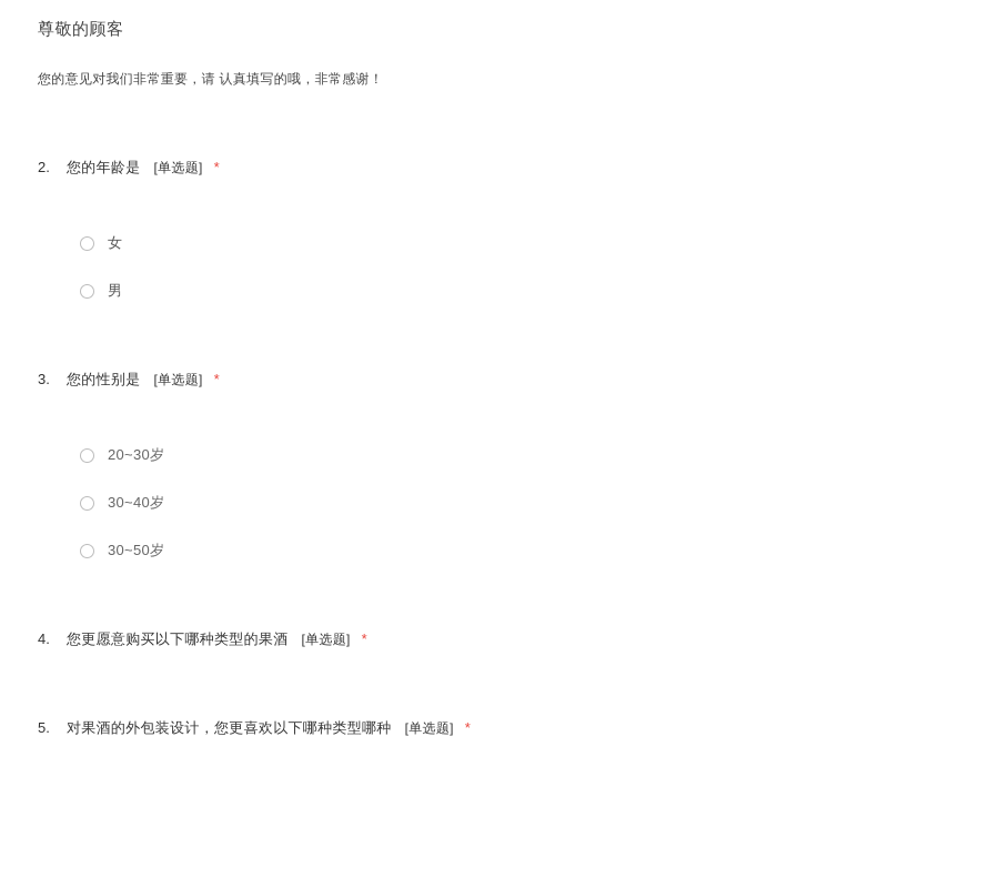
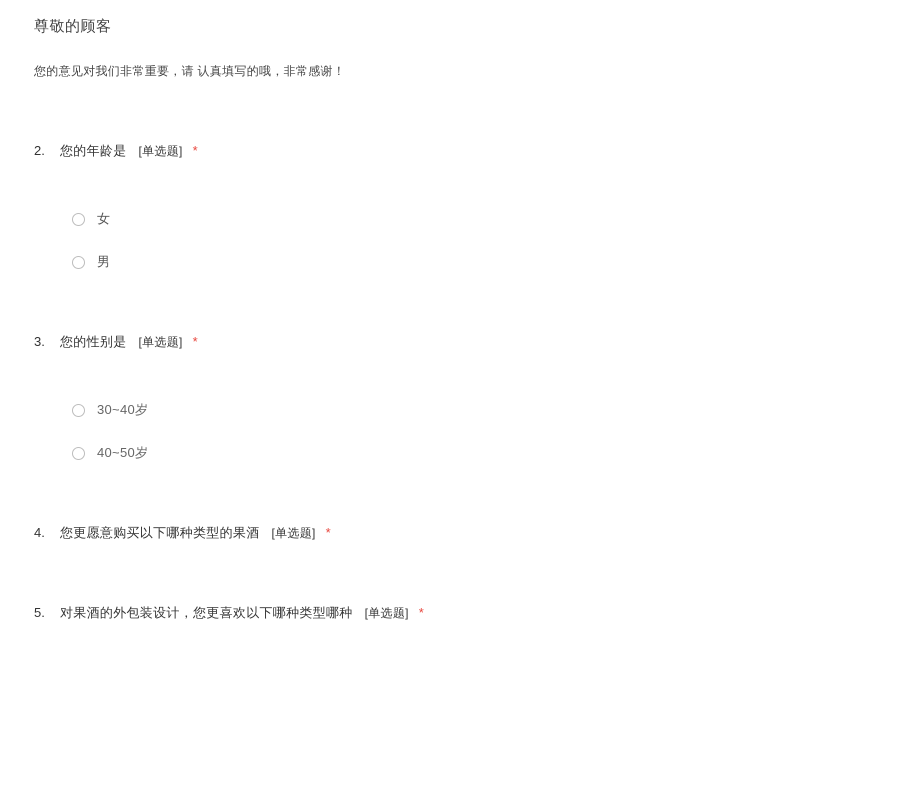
  尊敬的顾客
  您的意见对我们非常重要，请 认真填写的哦，非常感谢！
  2.
  您的年龄是
  [单选题]
  *
  女
  男
  3.
  您的性别是
  [单选题]
  *
- 20~30岁
  30~40岁
- 30~50岁
+ 40~50岁
  4.
  您更愿意购买以下哪种类型的果酒
  [单选题]
  *
  5.
  对果酒的外包装设计，您更喜欢以下哪种类型哪种
  [单选题]
  *
